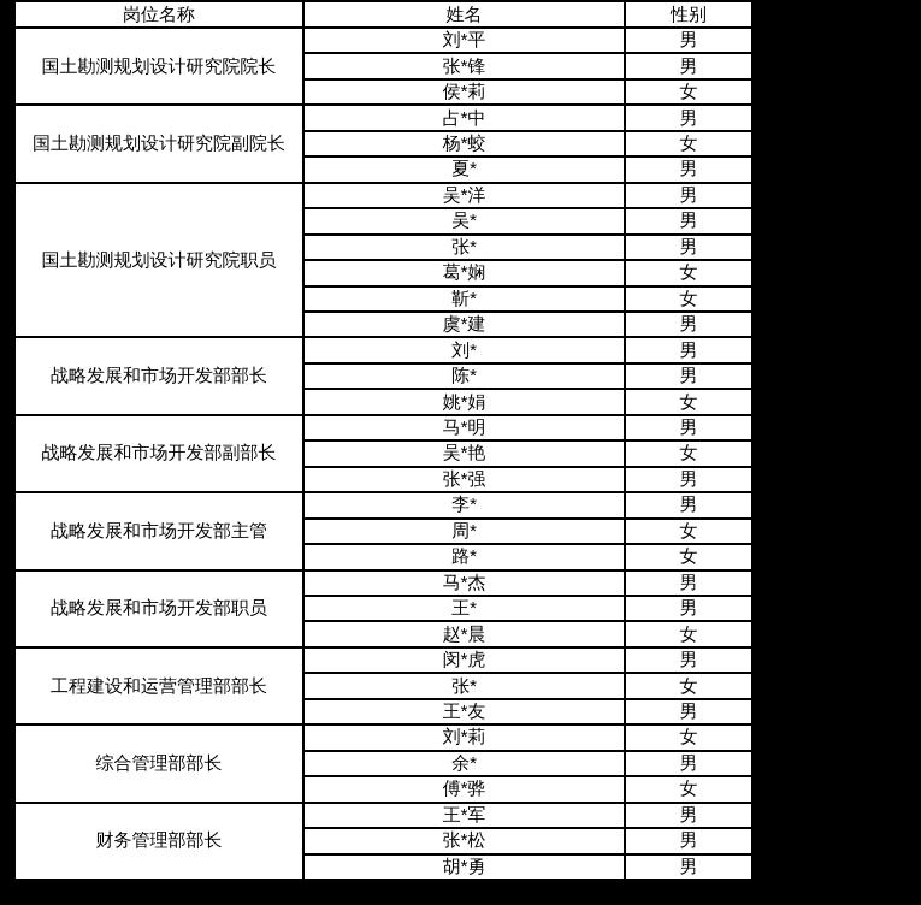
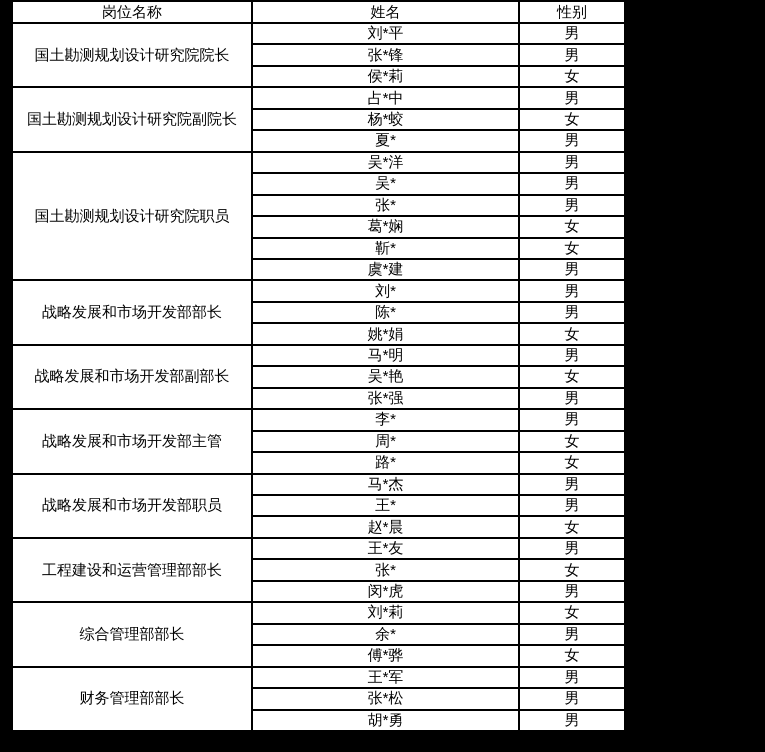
  岗位名称	姓名	性别
  国土勘测规划设计研究院院长	刘*平	男
  张*锋	男
  侯*莉	女
  国土勘测规划设计研究院副院长	占*中	男
  杨*蛟	女
  夏*	男
  国土勘测规划设计研究院职员	吴*洋	男
  吴*	男
  张*	男
  葛*娴	女
  靳*	女
  虞*建	男
  战略发展和市场开发部部长	刘*	男
  陈*	男
  姚*娟	女
  战略发展和市场开发部副部长	马*明	男
  吴*艳	女
  张*强	男
  战略发展和市场开发部主管	李*	男
  周*	女
  路*	女
  战略发展和市场开发部职员	马*杰	男
  王*	男
  赵*晨	女
- 工程建设和运营管理部部长	闵*虎	男
+ 工程建设和运营管理部部长	王*友	男
  张*	女
- 王*友	男
+ 闵*虎	男
  综合管理部部长	刘*莉	女
  余*	男
  傅*骅	女
  财务管理部部长	王*军	男
  张*松	男
  胡*勇	男
